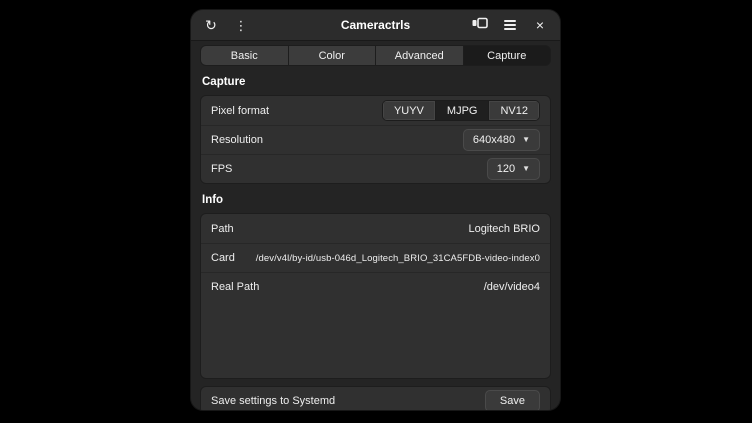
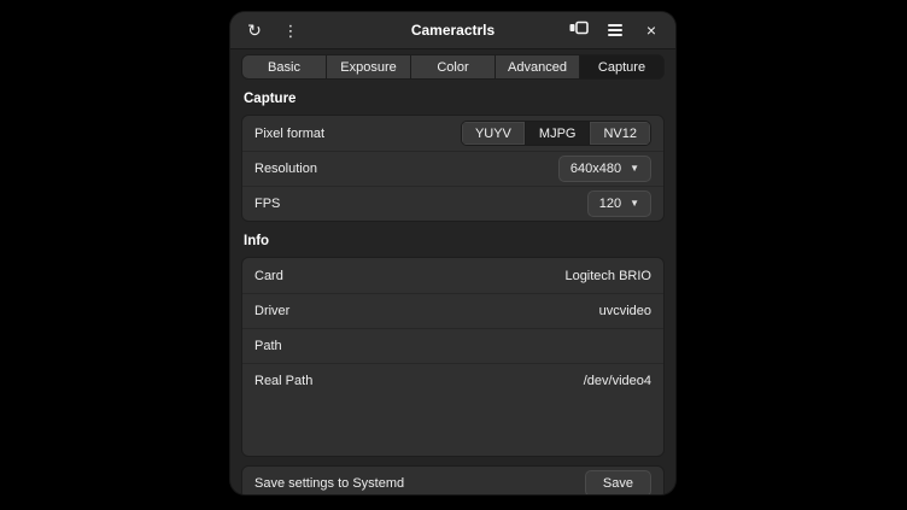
  ↻
  ⋮
  Cameractrls
  ×
  Basic
+ Exposure
  Color
  Advanced
  Capture
  Capture
  Pixel format
  YUYV
  MJPG
  NV12
  Resolution
  640x480
  ▼
  FPS
  120
  ▼
  Info
- Path
+ Card
  Logitech BRIO
+ Driver
+ uvcvideo
- Card
+ Path
- /dev/v4l/by-id/usb-046d_Logitech_BRIO_31CA5FDB-video-index0
  Real Path
  /dev/video4
  Save settings to Systemd
  Save
